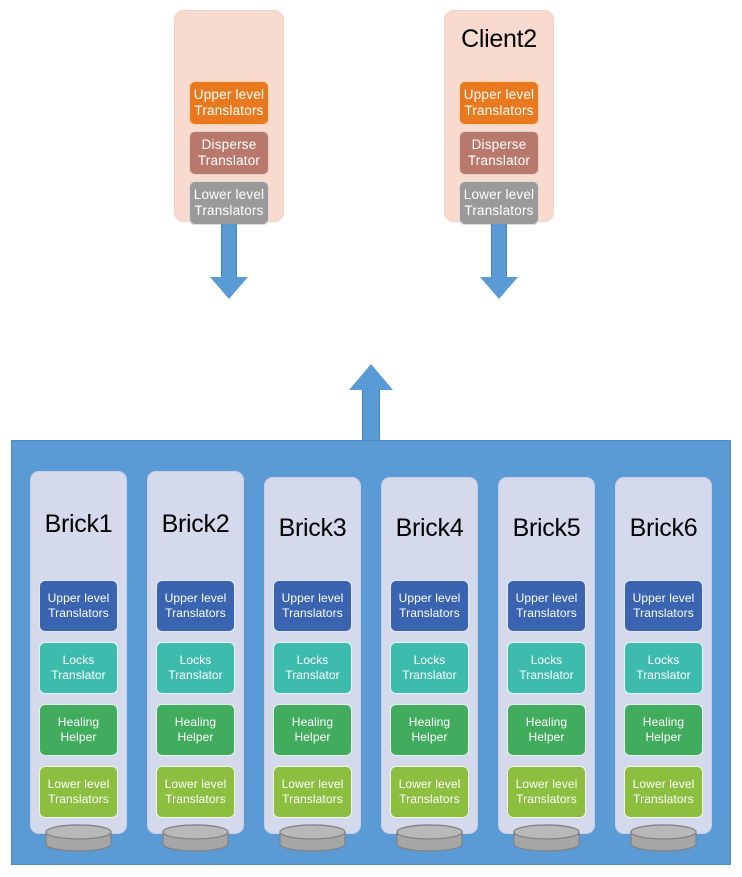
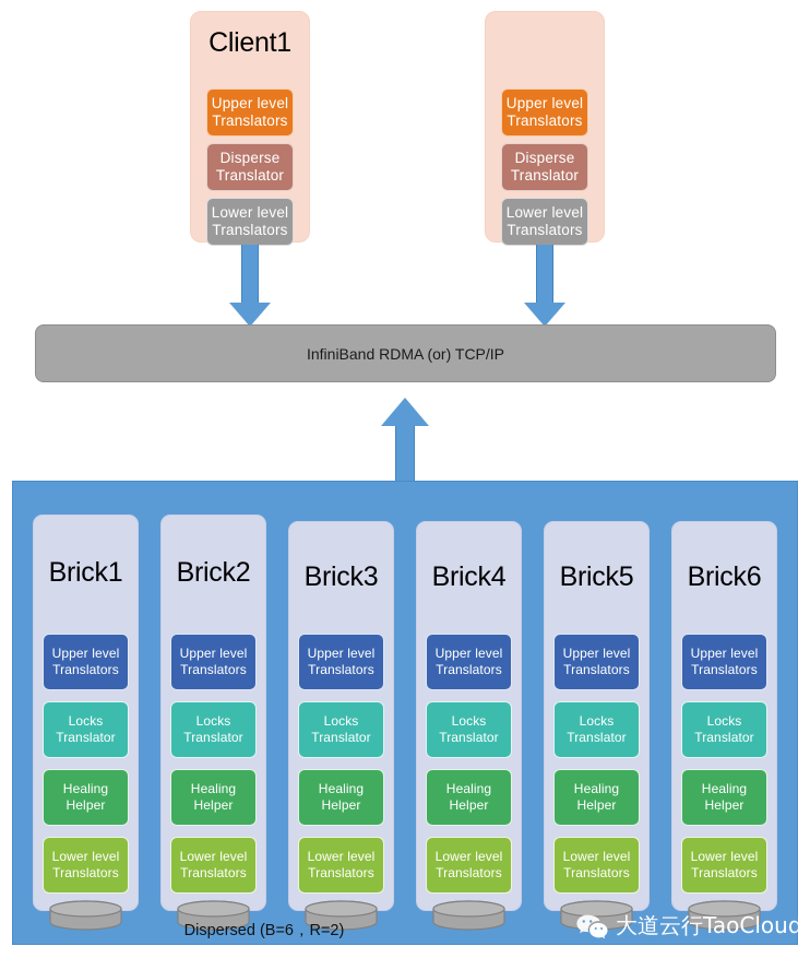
+ Client1
  Upper level
  Translators
  Disperse
  Translator
  Lower level
  Translators
- Client2
  Upper level
  Translators
  Disperse
  Translator
  Lower level
  Translators
+ InfiniBand RDMA (or) TCP/IP
  Brick1
  Upper level
  Translators
  Locks
  Translator
  Healing
  Helper
  Lower level
  Translators
  Brick2
  Upper level
  Translators
  Locks
  Translator
  Healing
  Helper
  Lower level
  Translators
  Brick3
  Upper level
  Translators
  Locks
  Translator
  Healing
  Helper
  Lower level
  Translators
  Brick4
  Upper level
  Translators
  Locks
  Translator
  Healing
  Helper
  Lower level
  Translators
  Brick5
  Upper level
  Translators
  Locks
  Translator
  Healing
  Helper
  Lower level
  Translators
  Brick6
  Upper level
  Translators
  Locks
  Translator
  Healing
  Helper
  Lower level
  Translators
+ Dispersed (B=6，R=2)
+ 大道云行TaoCloud
